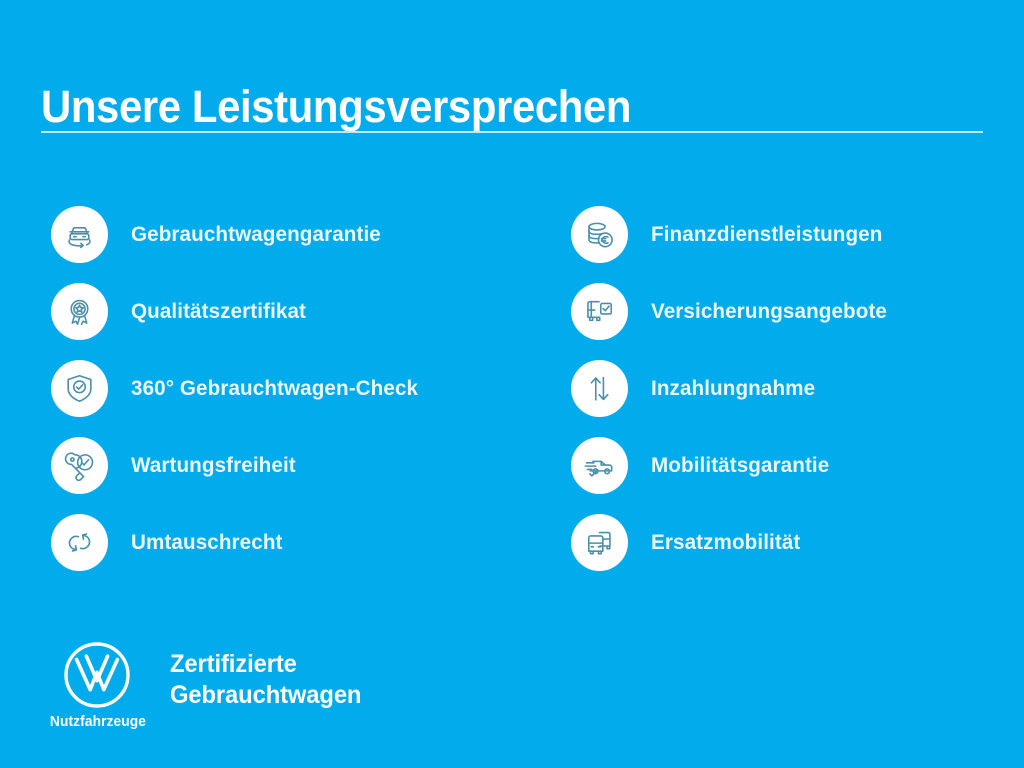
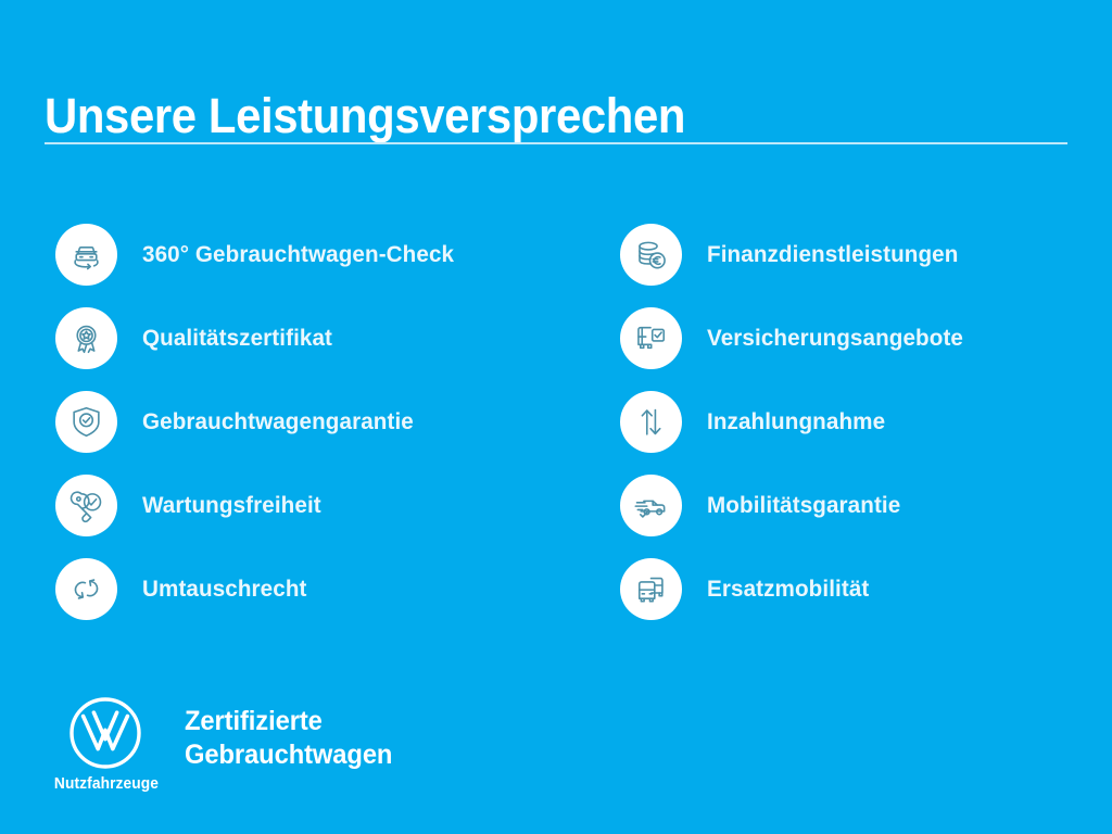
  Unsere Leistungsversprechen
- Gebrauchtwagengarantie
+ 360° Gebrauchtwagen-Check
  Qualitätszertifikat
- 360° Gebrauchtwagen-Check
+ Gebrauchtwagengarantie
  Wartungsfreiheit
  Umtauschrecht
  Finanzdienstleistungen
  Versicherungsangebote
  Inzahlungnahme
  Mobilitätsgarantie
  Ersatzmobilität
  Nutzfahrzeuge
  Zertifizierte
  Gebrauchtwagen
